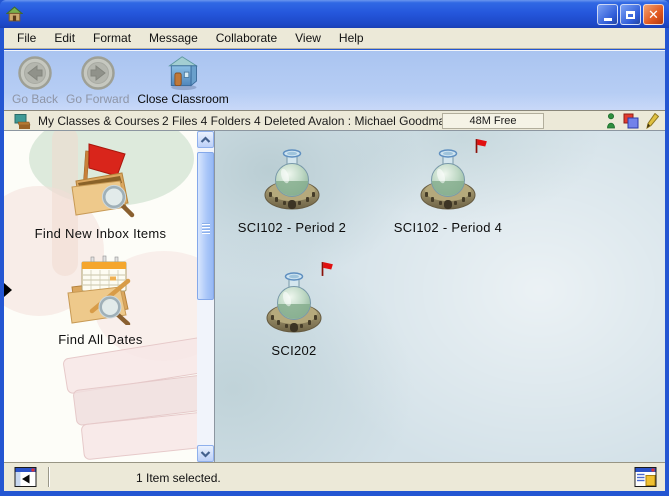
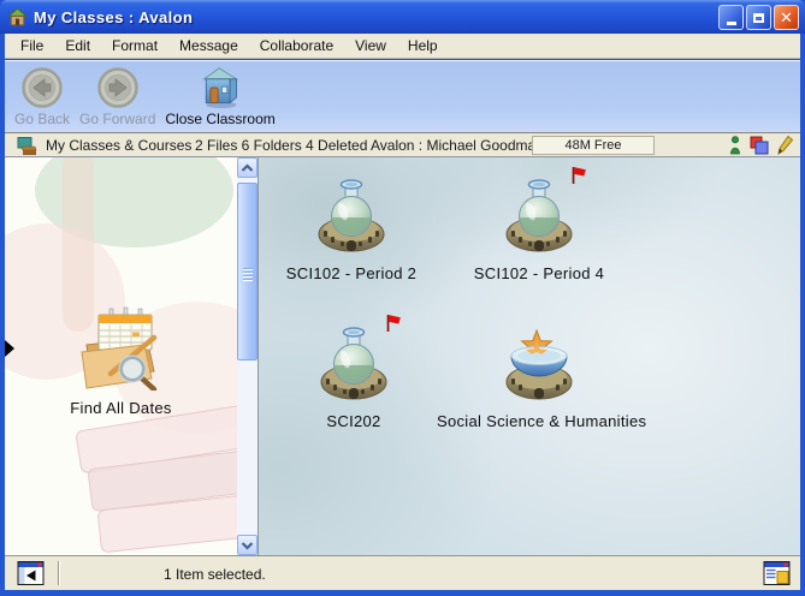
+ My Classes : Avalon
  ✕
  File
  Edit
  Format
  Message
  Collaborate
  View
  Help
  Go Back
  Go Forward
  Close Classroom
  My Classes & Courses
- 2 Files 4 Folders 4 Deleted
+ 2 Files 6 Folders 4 Deleted
  Avalon : Michael Goodm
  48M Free
- Find New Inbox Items
  Find All Dates
  SCI102 - Period 2
  SCI102 - Period 4
  SCI202
+ Social Science & Humanities
  1 Item selected.
